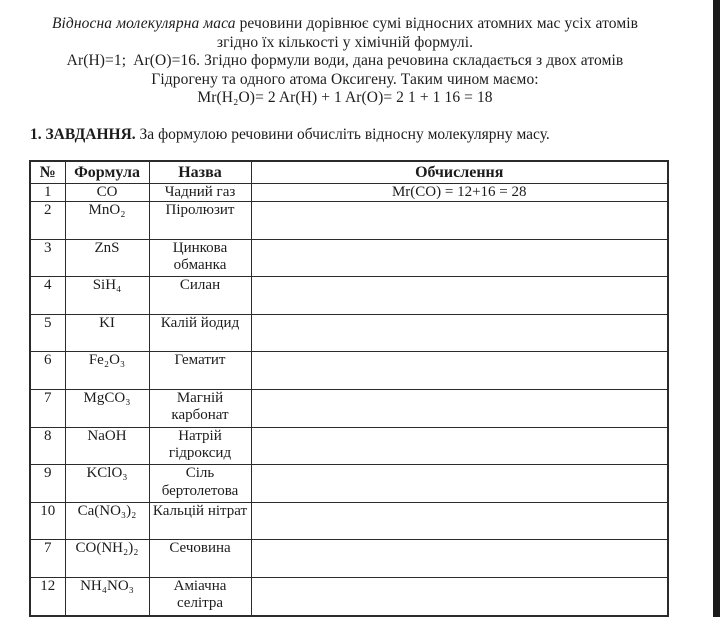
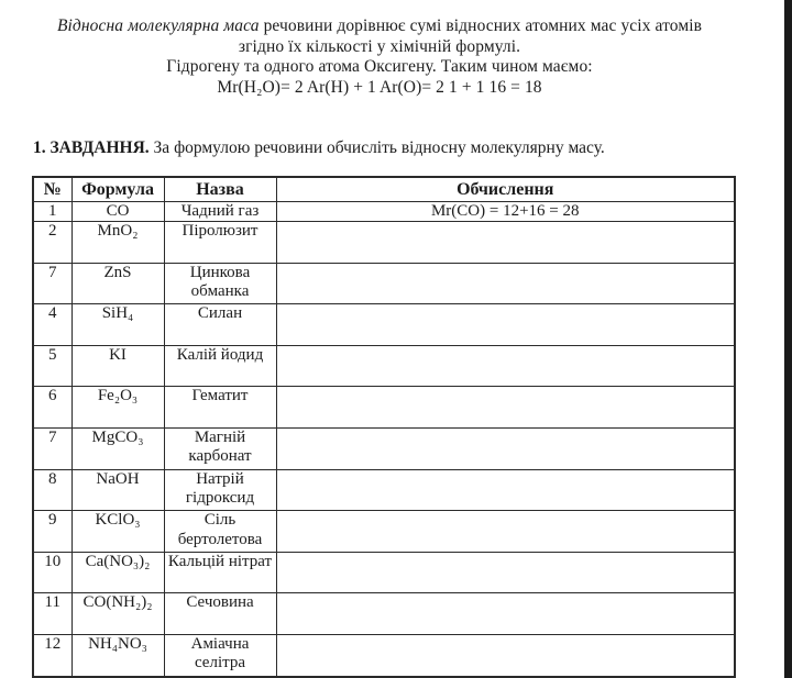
  Відносна молекулярна маса речовини дорівнює сумі відносних атомних мас усіх атомів
  згідно їх кількості у хімічній формулі.
- Ar(H)=1; Ar(O)=16. Згідно формули води, дана речовина складається з двох атомів
  Гідрогену та одного атома Оксигену. Таким чином маємо:
  Mr(H₂O)= 2 Ar(H) + 1 Ar(O)= 2 1 + 1 16 = 18
  1. ЗАВДАННЯ. За формулою речовини обчисліть відносну молекулярну масу.
  №	Формула	Назва	Обчислення
  1	CO	Чадний газ	Mr(CO) = 12+16 = 28
  2	MnO₂	Піролюзит
- 3	ZnS	Цинкова обманка
+ 7	ZnS	Цинкова обманка
  4	SiH₄	Силан
  5	KI	Калій йодид
  6	Fe₂O₃	Гематит
  7	MgCO₃	Магній карбонат
  8	NaOH	Натрій гідроксид
  9	KClO₃	Сіль бертолетова
  10	Ca(NO₃)₂	Кальцій нітрат
- 7	CO(NH₂)₂	Сечовина
+ 11	CO(NH₂)₂	Сечовина
  12	NH₄NO₃	Аміачна селітра
